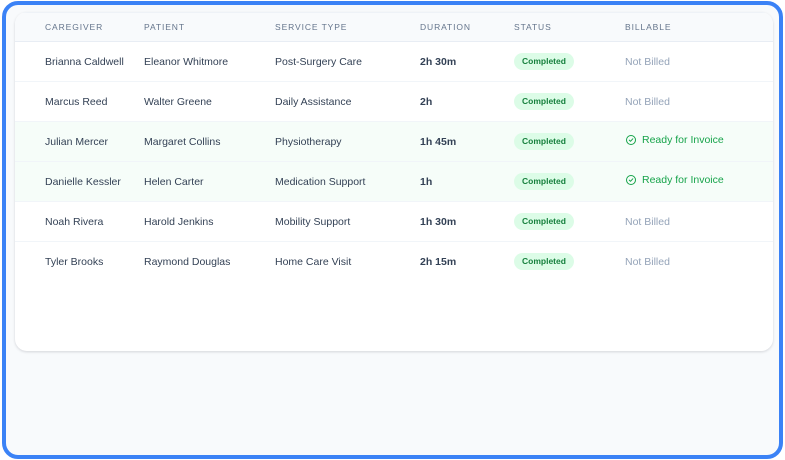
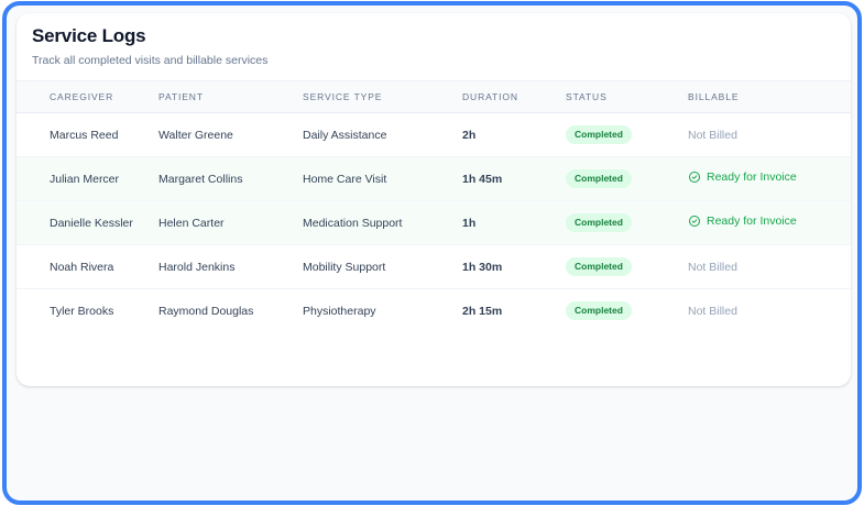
+ Service Logs
+ Track all completed visits and billable services
  CAREGIVER	PATIENT	SERVICE TYPE	DURATION	STATUS	BILLABLE
- Brianna Caldwell	Eleanor Whitmore	Post-Surgery Care	2h 30m	Completed	Not Billed
  Marcus Reed	Walter Greene	Daily Assistance	2h	Completed	Not Billed
- Julian Mercer	Margaret Collins	Physiotherapy	1h 45m	Completed	Ready for Invoice
+ Julian Mercer	Margaret Collins	Home Care Visit	1h 45m	Completed	Ready for Invoice
  Danielle Kessler	Helen Carter	Medication Support	1h	Completed	Ready for Invoice
  Noah Rivera	Harold Jenkins	Mobility Support	1h 30m	Completed	Not Billed
- Tyler Brooks	Raymond Douglas	Home Care Visit	2h 15m	Completed	Not Billed
+ Tyler Brooks	Raymond Douglas	Physiotherapy	2h 15m	Completed	Not Billed
